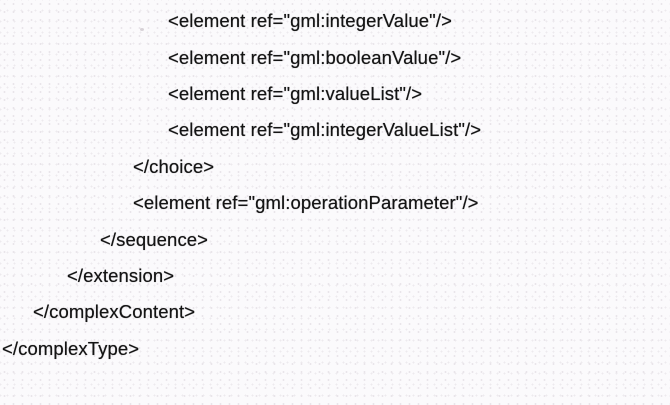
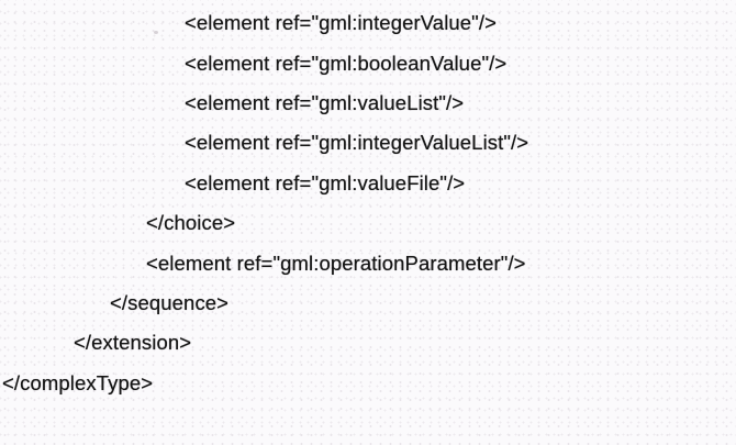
  <element ref="gml:integerValue"/>
  <element ref="gml:booleanValue"/>
  <element ref="gml:valueList"/>
  <element ref="gml:integerValueList"/>
+ <element ref="gml:valueFile"/>
  </choice>
  <element ref="gml:operationParameter"/>
  </sequence>
  </extension>
- </complexContent>
  </complexType>
